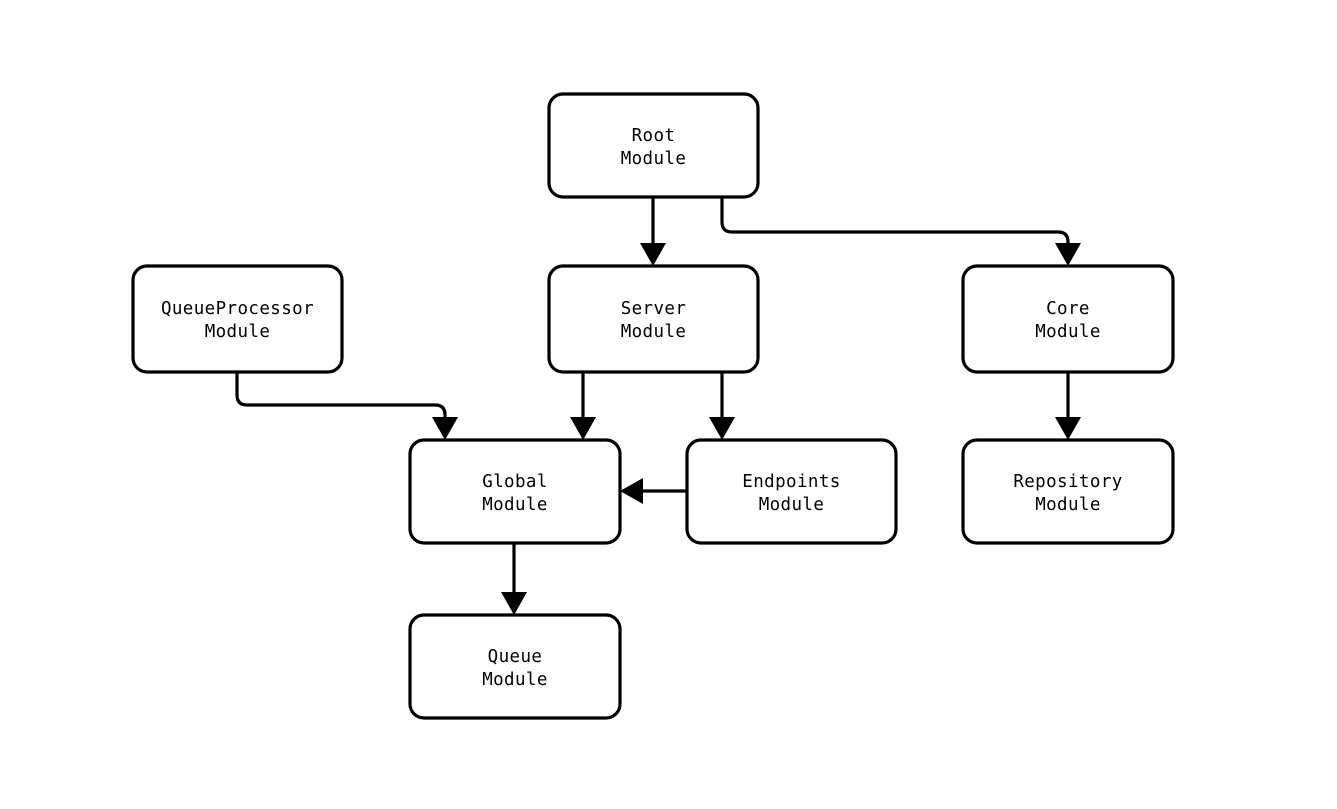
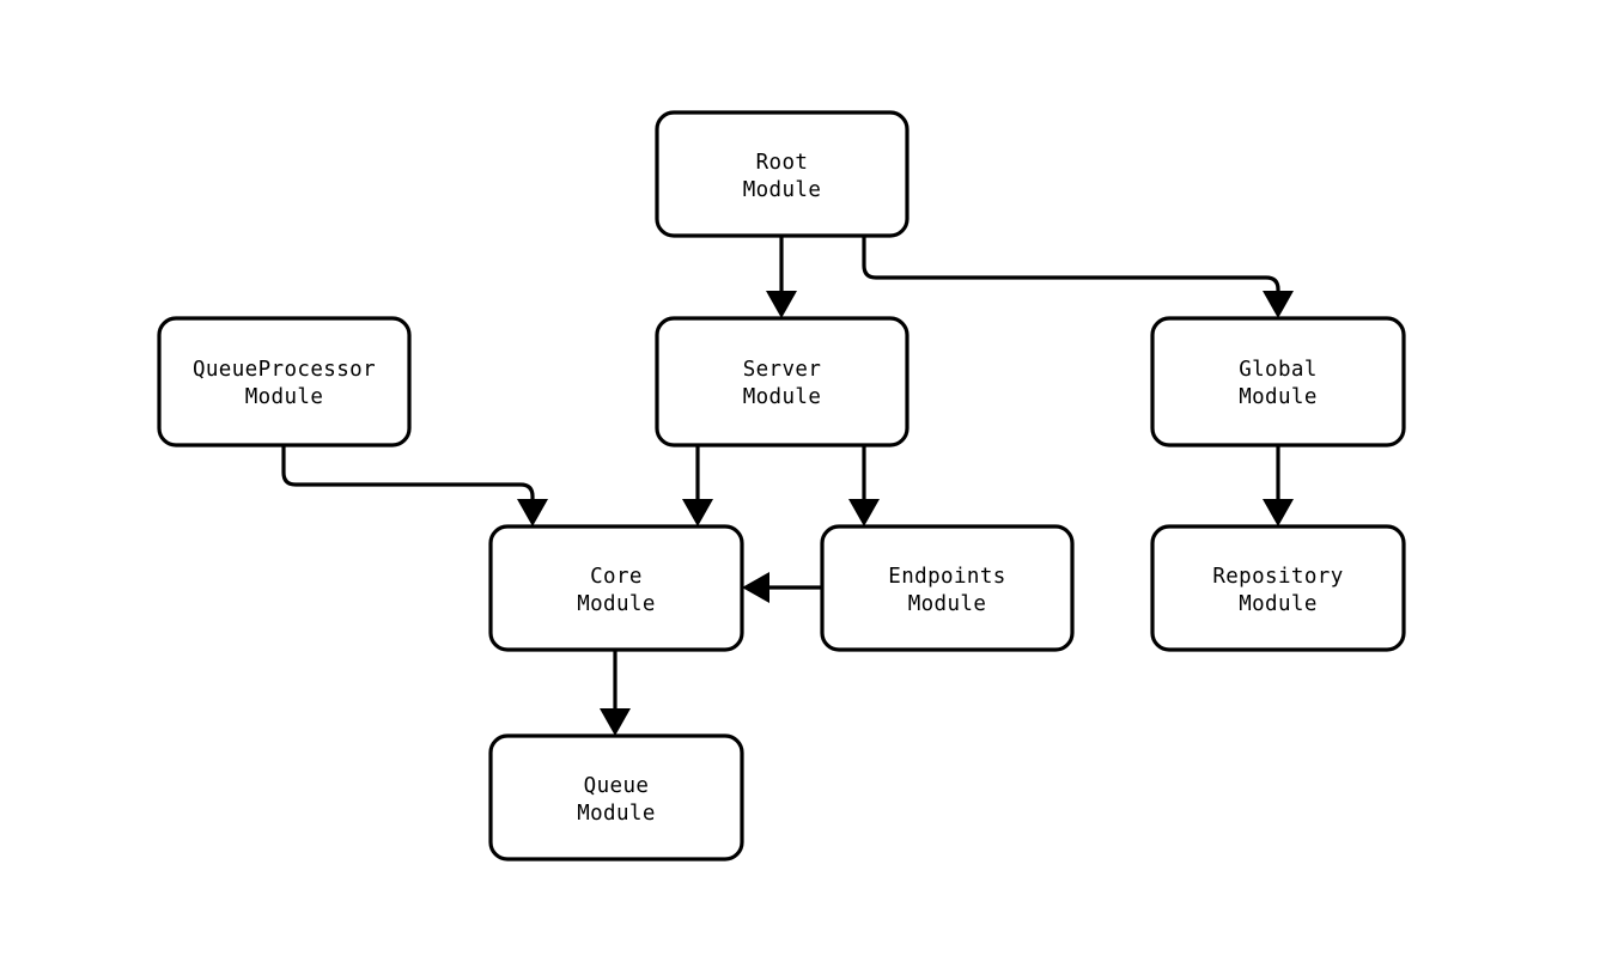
  Root
  Module
  QueueProcessor
  Module
  Server
  Module
- Core
+ Global
  Module
- Global
+ Core
  Module
  Endpoints
  Module
  Repository
  Module
  Queue
  Module
